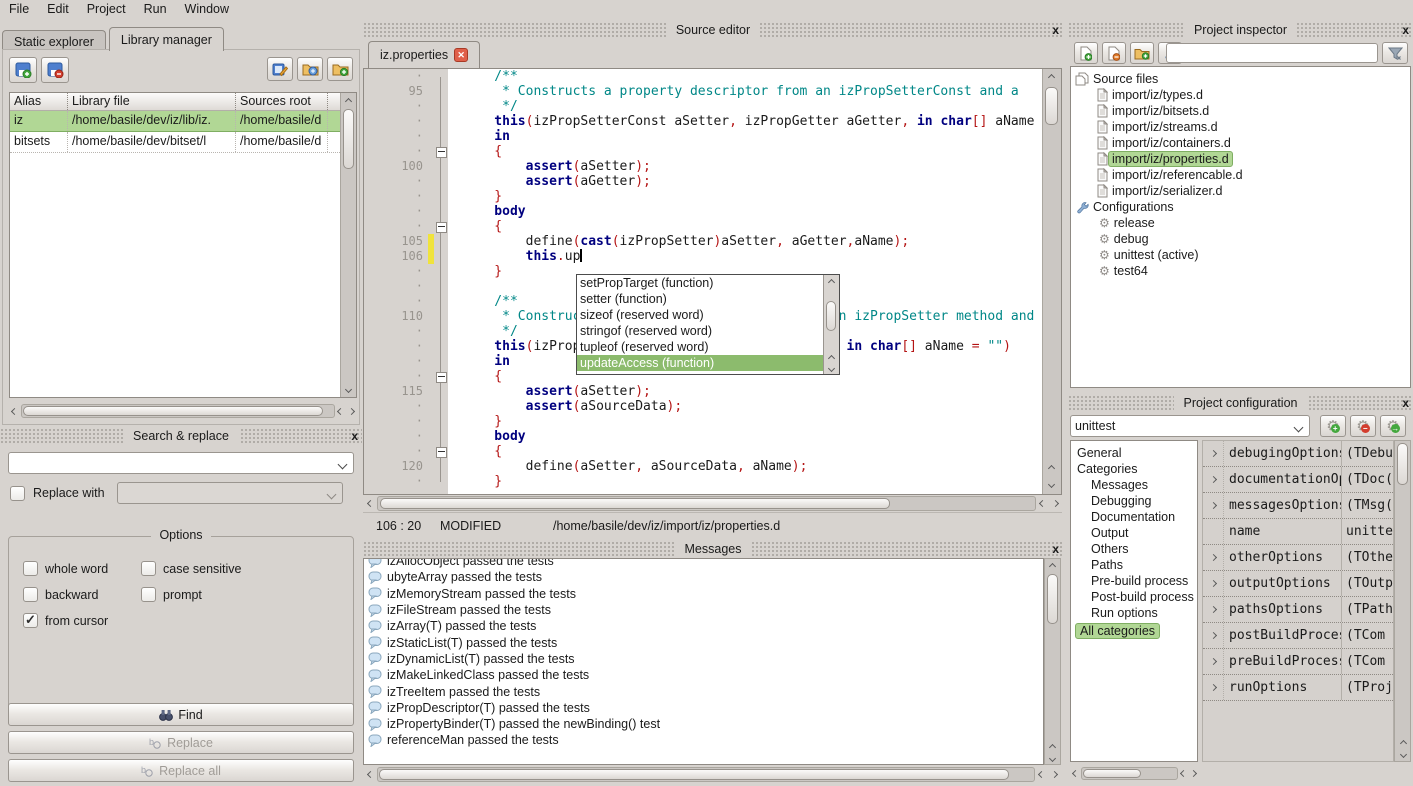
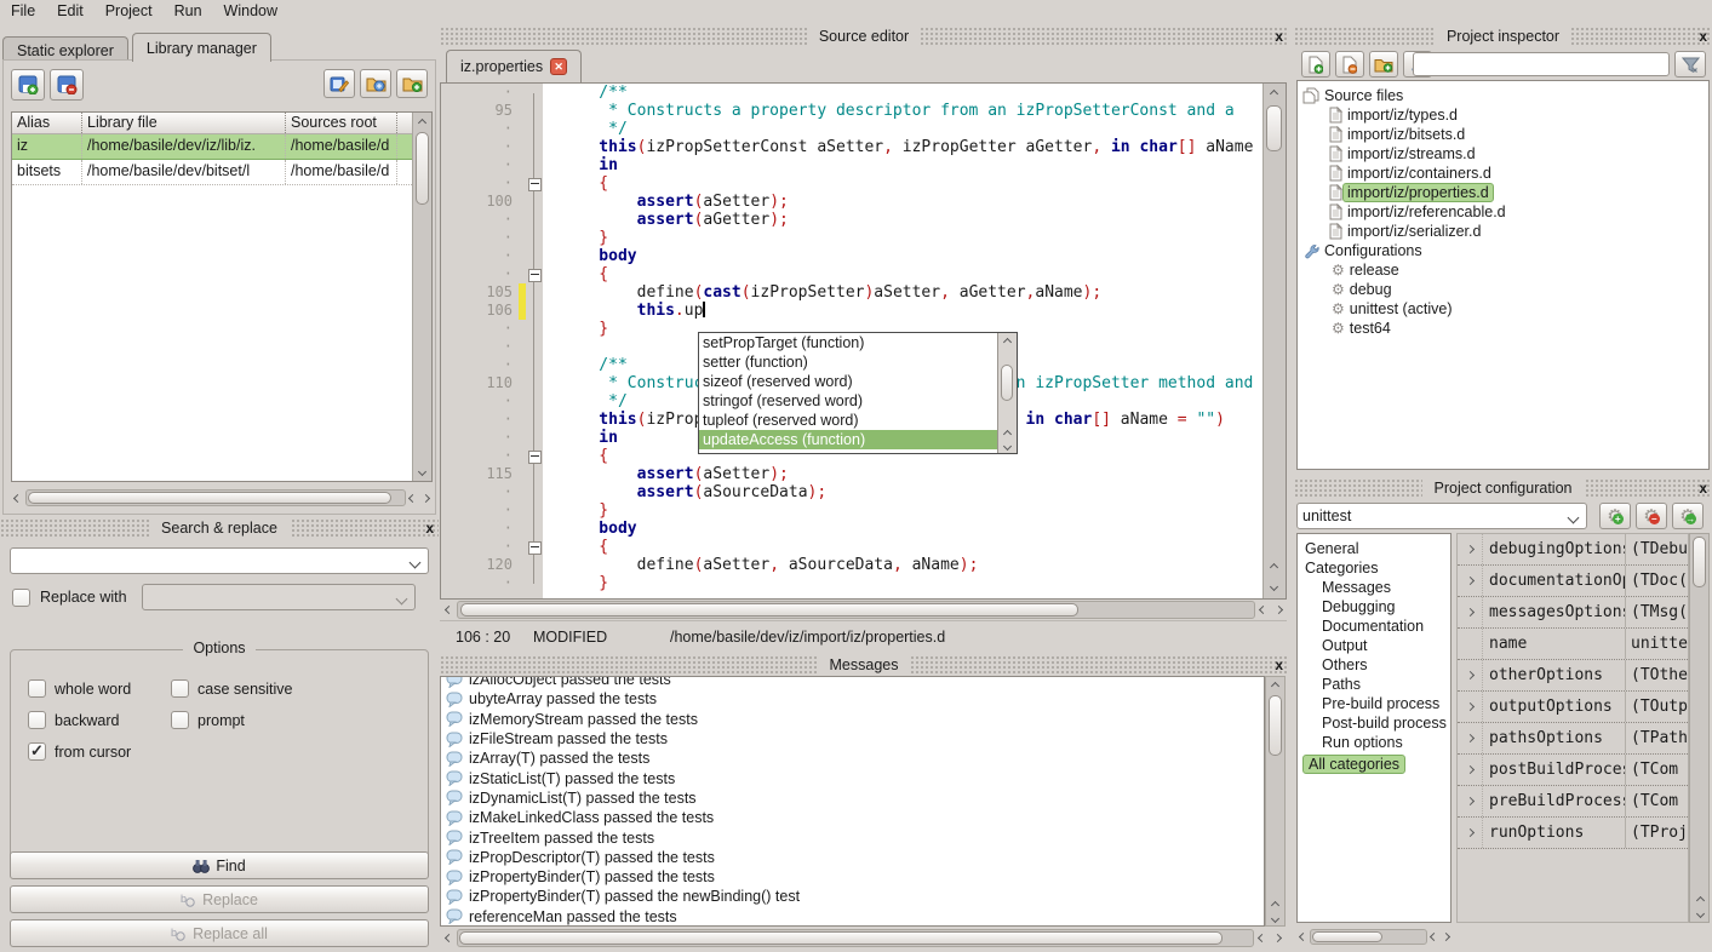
  File Edit Project Run Window
  Static explorer
  Library manager
  Alias
  Library file
  Sources root
  iz
  /home/basile/dev/iz/lib/iz.
  /home/basile/d
  bitsets
  /home/basile/dev/bitset/l
  /home/basile/d
  Search & replace
  x
  Replace with
  Options
  whole word
  case sensitive
  backward
  prompt
  from cursor
  Find
  b
  Replace
  b
  Replace all
  Source editor
  x
  iz.properties
  ✕
  ·
  95
  ·
  ·
  ·
  ·
  100
  ·
  ·
  ·
  ·
  105
  106
  ·
  ·
  ·
  110
  ·
  ·
  ·
  ·
  115
  ·
  ·
  ·
  ·
  120
  ·
  /**
  * Constructs a property descriptor from an izPropSetterConst and a
  */
  this(izPropSetterConst aSetter, izPropGetter aGetter, in char[] aName
  in
  {
  assert(aSetter);
  assert(aGetter);
  }
  body
  {
  define(cast(izPropSetter)aSetter, aGetter,aName);
  this.up
  }
  /**
  */
  in
  {
  assert(aSetter);
  assert(aSourceData);
  }
  body
  {
  define(aSetter, aSourceData, aName);
  }
  setPropTarget (function)
  setter (function)
  sizeof (reserved word)
  stringof (reserved word)
  tupleof (reserved word)
  updateAccess (function)
  106 : 20
  MODIFIED
  /home/basile/dev/iz/import/iz/properties.d
  Messages
  x
  izAllocObject passed the tests
  ubyteArray passed the tests
  izMemoryStream passed the tests
  izFileStream passed the tests
  izArray(T) passed the tests
  izStaticList(T) passed the tests
  izDynamicList(T) passed the tests
  izMakeLinkedClass passed the tests
  izTreeItem passed the tests
  izPropDescriptor(T) passed the tests
+ izPropertyBinder(T) passed the tests
  izPropertyBinder(T) passed the newBinding() test
  referenceMan passed the tests
  Project inspector
  x
  Source files
  import/iz/types.d
  import/iz/bitsets.d
  import/iz/streams.d
  import/iz/containers.d
  import/iz/properties.d
  import/iz/referencable.d
  import/iz/serializer.d
  Configurations
  ⚙
  release
  ⚙
  debug
  ⚙
  unittest (active)
  ⚙
  test64
  Project configuration
  x
  unittest
  +
  −
  →
  General
  Categories
  Messages
  Debugging
  Documentation
  Output
  Others
  Paths
  Pre-build process
  Post-build process
  Run options
  All categories
  debugingOption
  (TDebu
  documentationO
  (TDoc(
  messagesOption
  (TMsg(
  name
  unitte
  otherOptions
  (TOthe
  outputOptions
  (TOutp
  pathsOptions
  (TPath
  postBuildProce
  (TCom
  preBuildProces
  (TCom
  runOptions
  (TProj
